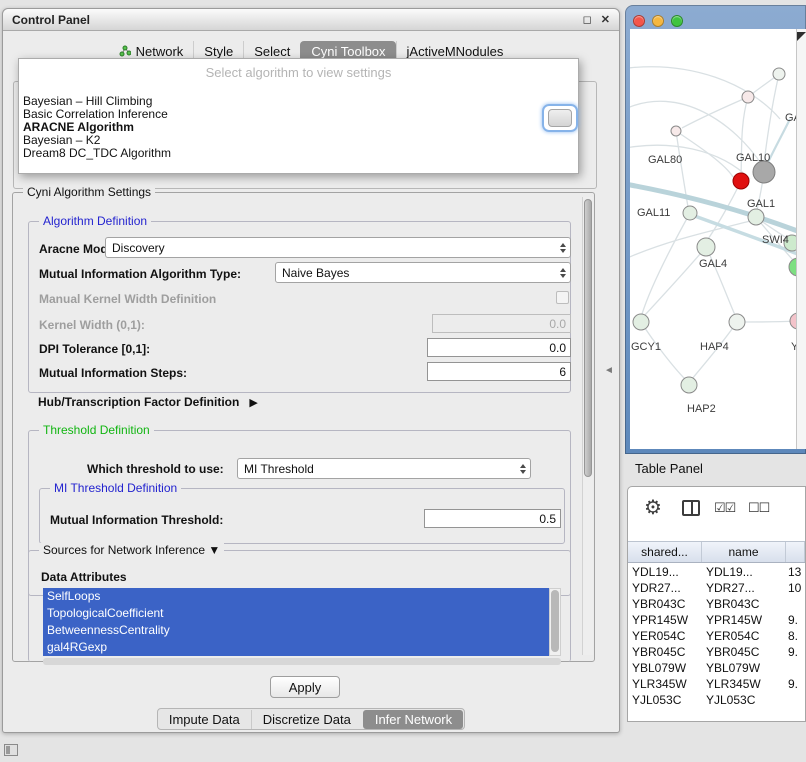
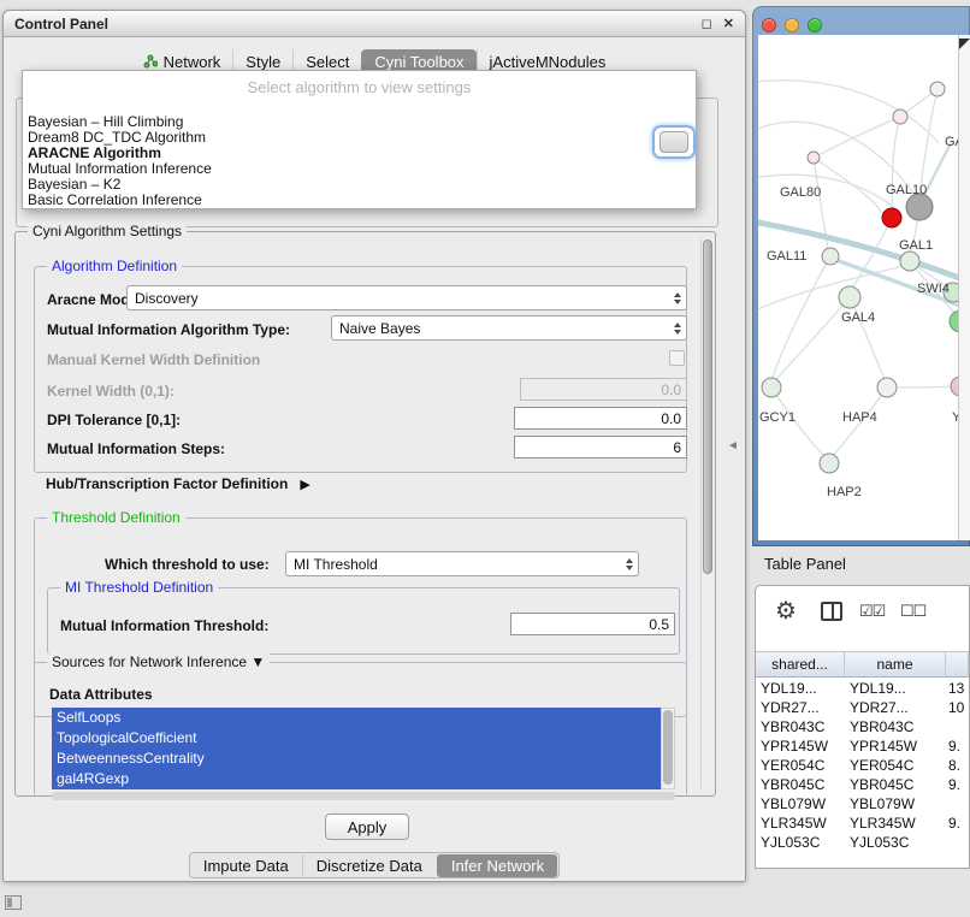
  Control Panel
  ◻
  ✕
  Network
  Style
  Select
  Cyni Toolbox
  jActiveMNodules
  Select algorithm to view settings
  Bayesian – Hill Climbing
- Basic Correlation Inference
+ Dream8 DC_TDC Algorithm
  ARACNE Algorithm
+ Mutual Information Inference
  Bayesian – K2
- Dream8 DC_TDC Algorithm
+ Basic Correlation Inference
  Cyni Algorithm Settings
  Algorithm Definition
  Aracne Mo
  Discovery
  Mutual Information Algorithm Type:
  Naive Bayes
  Manual Kernel Width Definition
  Kernel Width (0,1):
  0.0
  DPI Tolerance [0,1]:
  0.0
  Mutual Information Steps:
  6
  Hub/Transcription Factor Definition
  ▶
  Threshold Definition
  Which threshold to use:
  MI Threshold
  MI Threshold Definition
  Mutual Information Threshold:
  0.5
  Sources for Network Inference ▼
  Data Attributes
  SelfLoops
  TopologicalCoefficient
  BetweennessCentrality
  gal4RGexp
  Apply
  Impute Data
  Discretize Data
  Infer Network
  ◄
  GAL80
  GAL10
  GAL11
  GAL1
  SWI4
  GAL4
  GCY1
  HAP4
  HAP2
  Y
  Table Panel
  ⚙
  ☑☑
  ☐☐
  shared...
  name
  YDL19...
  YDL19...
  13
  YDR27...
  YDR27...
  10
  YBR043C
  YBR043C
  YPR145W
  YPR145W
  9.
  YER054C
  YER054C
  8.
  YBR045C
  YBR045C
  9.
  YBL079W
  YBL079W
  YLR345W
  YLR345W
  9.
  YJL053C
  YJL053C
